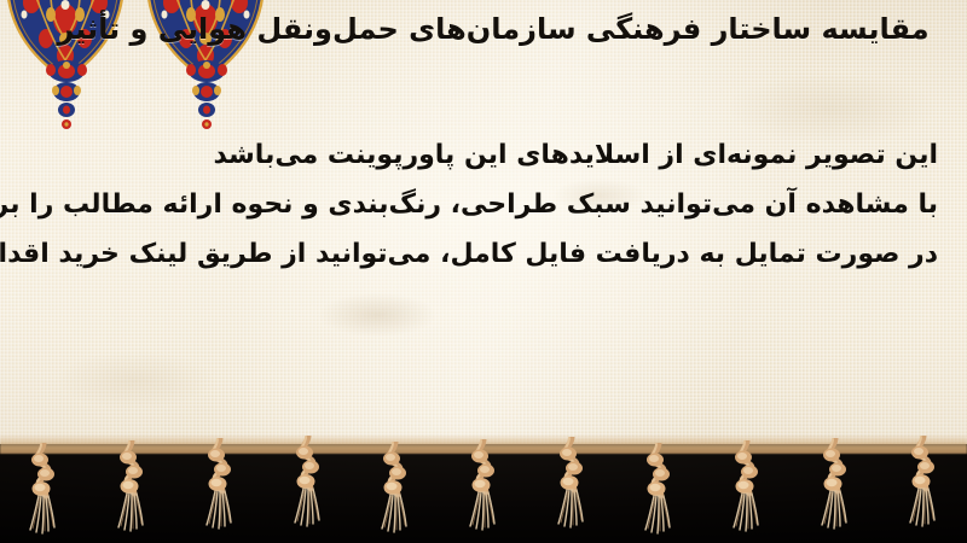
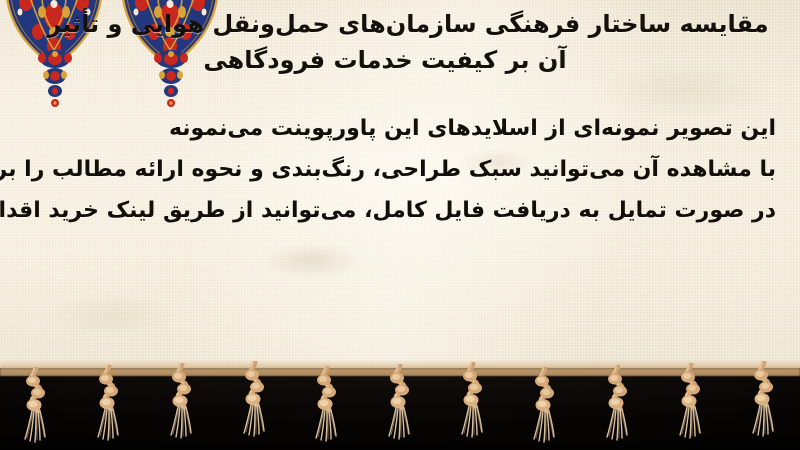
  مقایسه ساختار فرهنگی سازمانهای حملونقل هوایی و تأثیر
+ آن بر کیفیت خدمات فرودگاهی
- این تصویر نمونه‌ای از اسلایدهای این پاورپوینت می‌باشد
+ این تصویر نمونه‌ای از اسلایدهای این پاورپوینت می‌نمونه
  با مشاهده آن می‌توانید سبک طراحی، رنگ‌بندی و نحوه ارائه مطالب را بر
  در صورت تمایل به دریافت فایل کامل، می‌توانید از طریق لینک خرید اقدا
